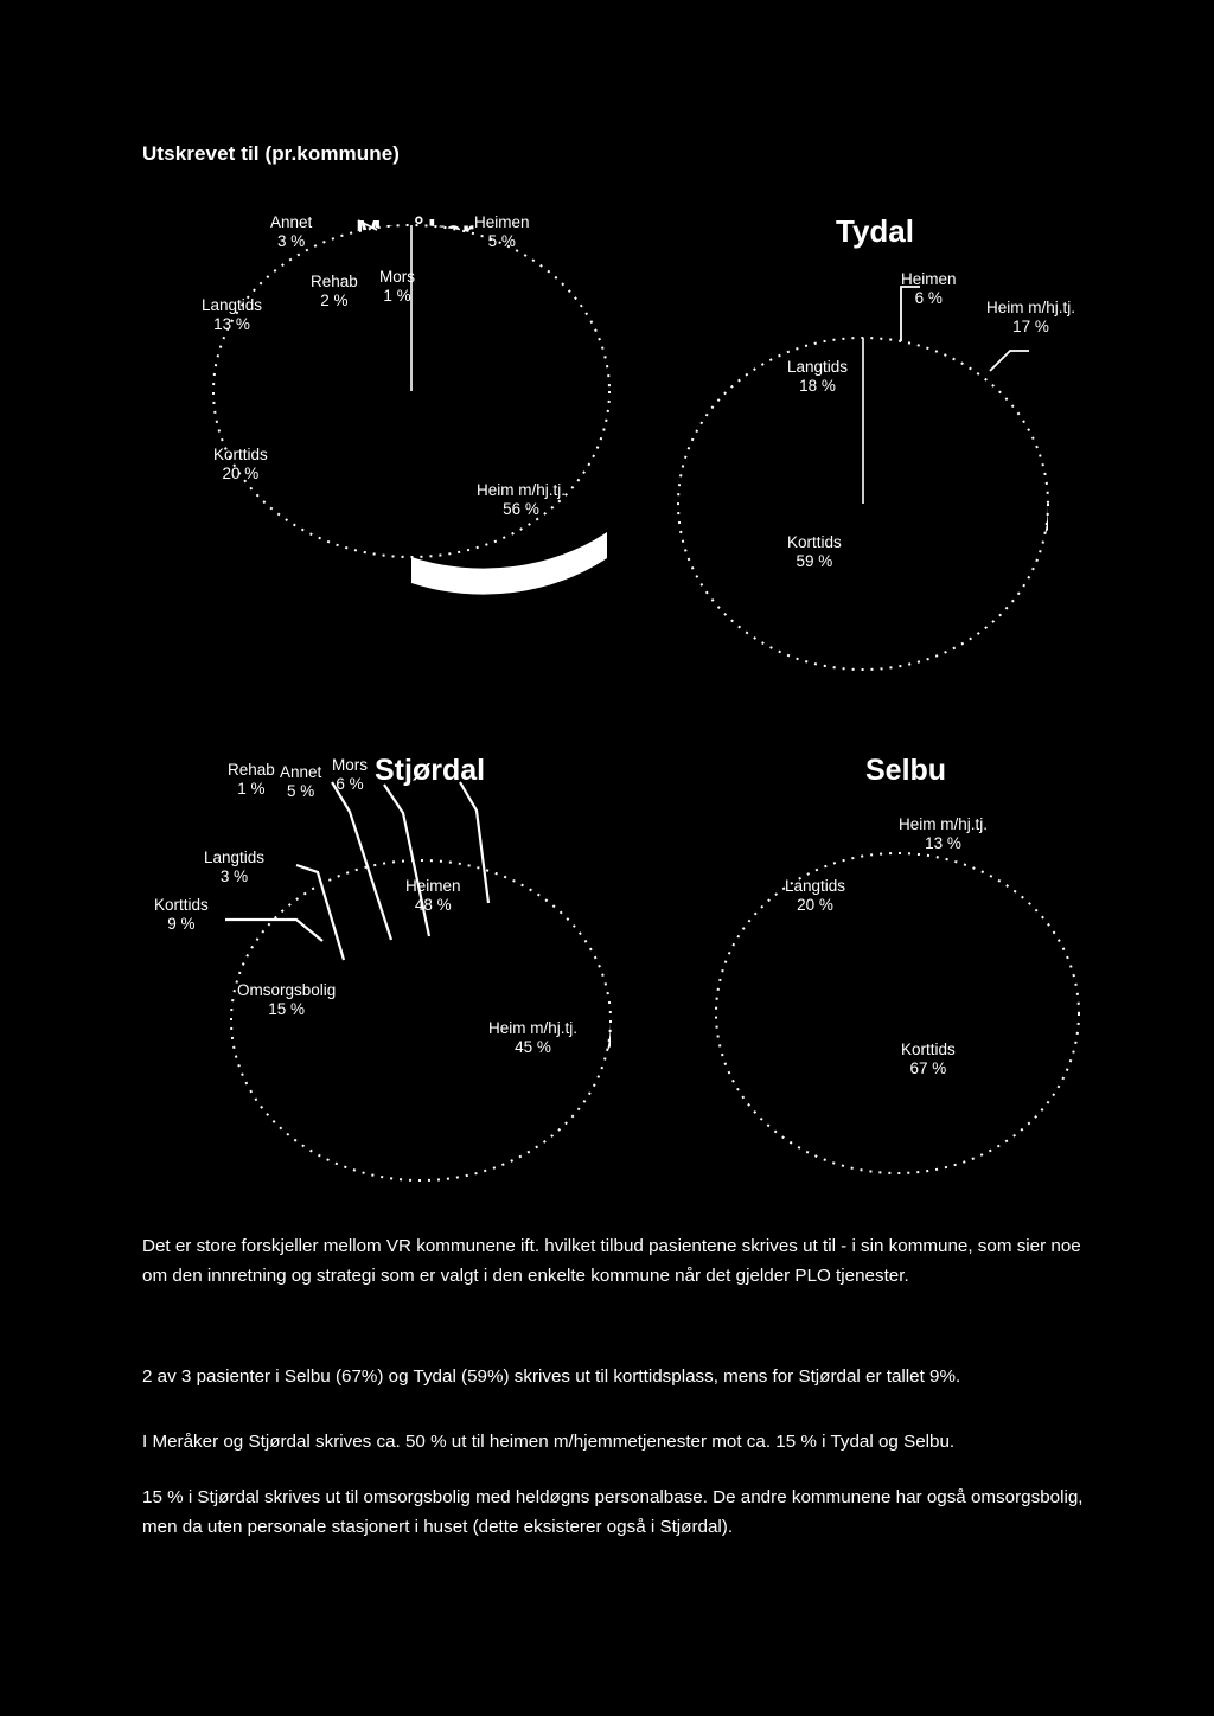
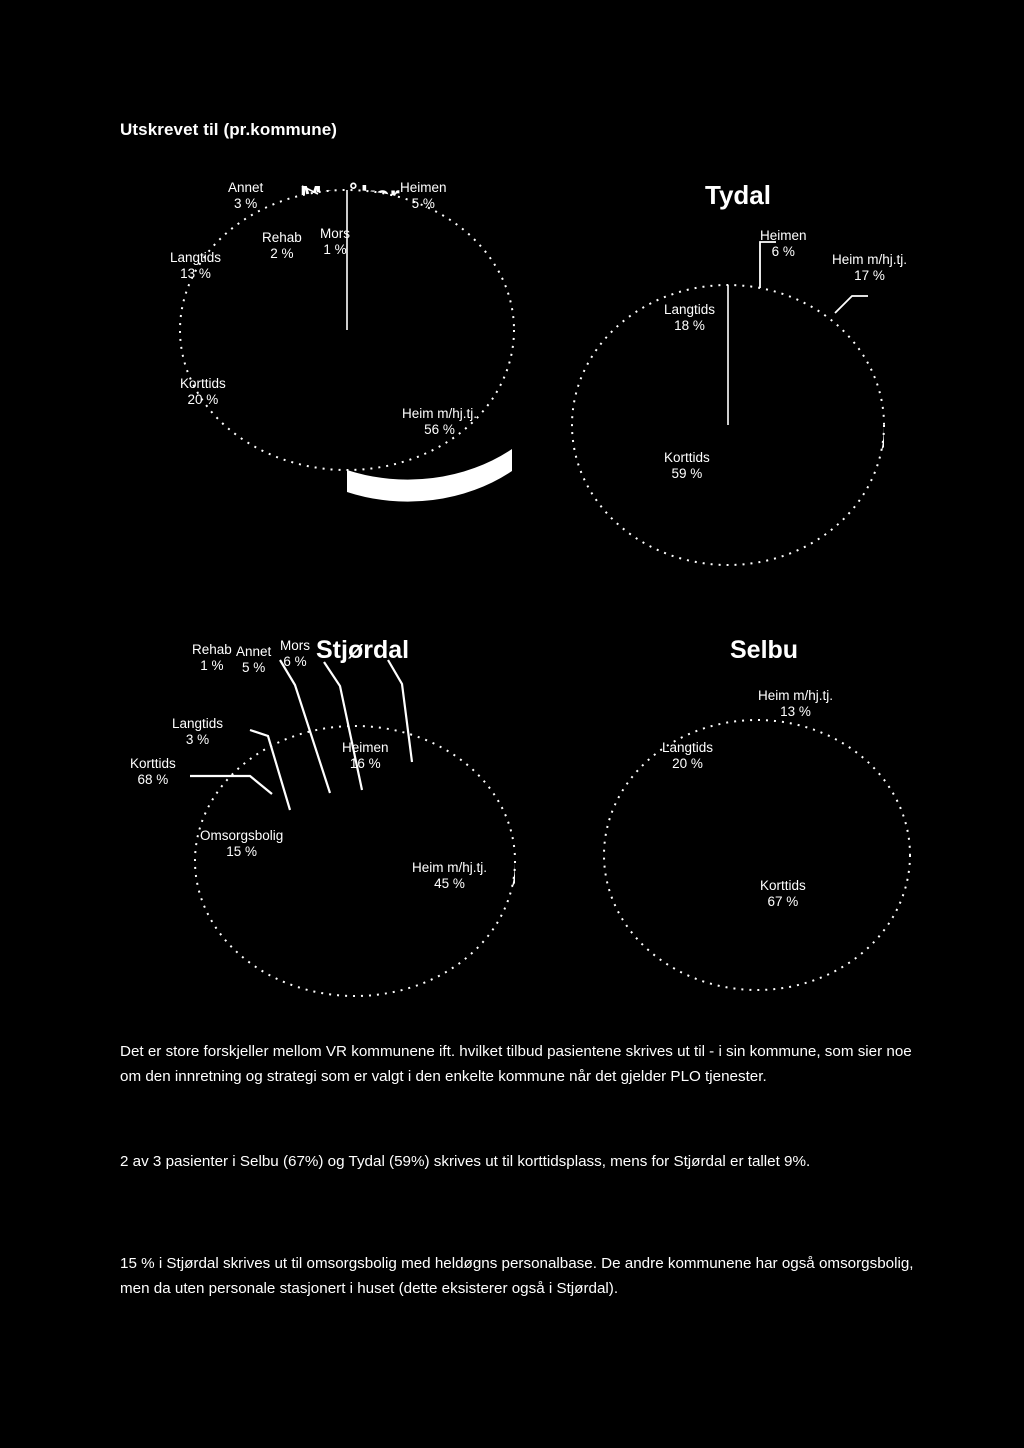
  Utskrevet til (pr.kommune)
  Annet
  3 %
  Rehab
  2 %
  Mors
  1 %
  Heimen
  5 %
  Langtids
  13 %
  Korttids
  20 %
  Heim m/hj.tj.
  56 %
  Tydal
  Heimen
  6 %
  Heim m/hj.tj.
  17 %
  Langtids
  18 %
  Korttids
  59 %
  Stjørdal
  Rehab
  1 %
  Annet
  5 %
  Mors
  6 %
  Langtids
  3 %
  Korttids
- 9 %
+ 68 %
  Heimen
- 48 %
+ 16 %
  Omsorgsbolig
  15 %
  Heim m/hj.tj.
  45 %
  Selbu
  Heim m/hj.tj.
  13 %
  Langtids
  20 %
  Korttids
  67 %
  Det er store forskjeller mellom VR kommunene ift. hvilket tilbud pasientene skrives ut til - i sin kommune, som sier noe om den innretning og strategi som er valgt i den enkelte kommune når det gjelder PLO tjenester.
  2 av 3 pasienter i Selbu (67%) og Tydal (59%) skrives ut til korttidsplass, mens for Stjørdal er tallet 9%.
- I Meråker og Stjørdal skrives ca. 50 % ut til heimen m/hjemmetjenester mot ca. 15 % i Tydal og Selbu.
  15 % i Stjørdal skrives ut til omsorgsbolig med heldøgns personalbase. De andre kommunene har også omsorgsbolig, men da uten personale stasjonert i huset (dette eksisterer også i Stjørdal).
